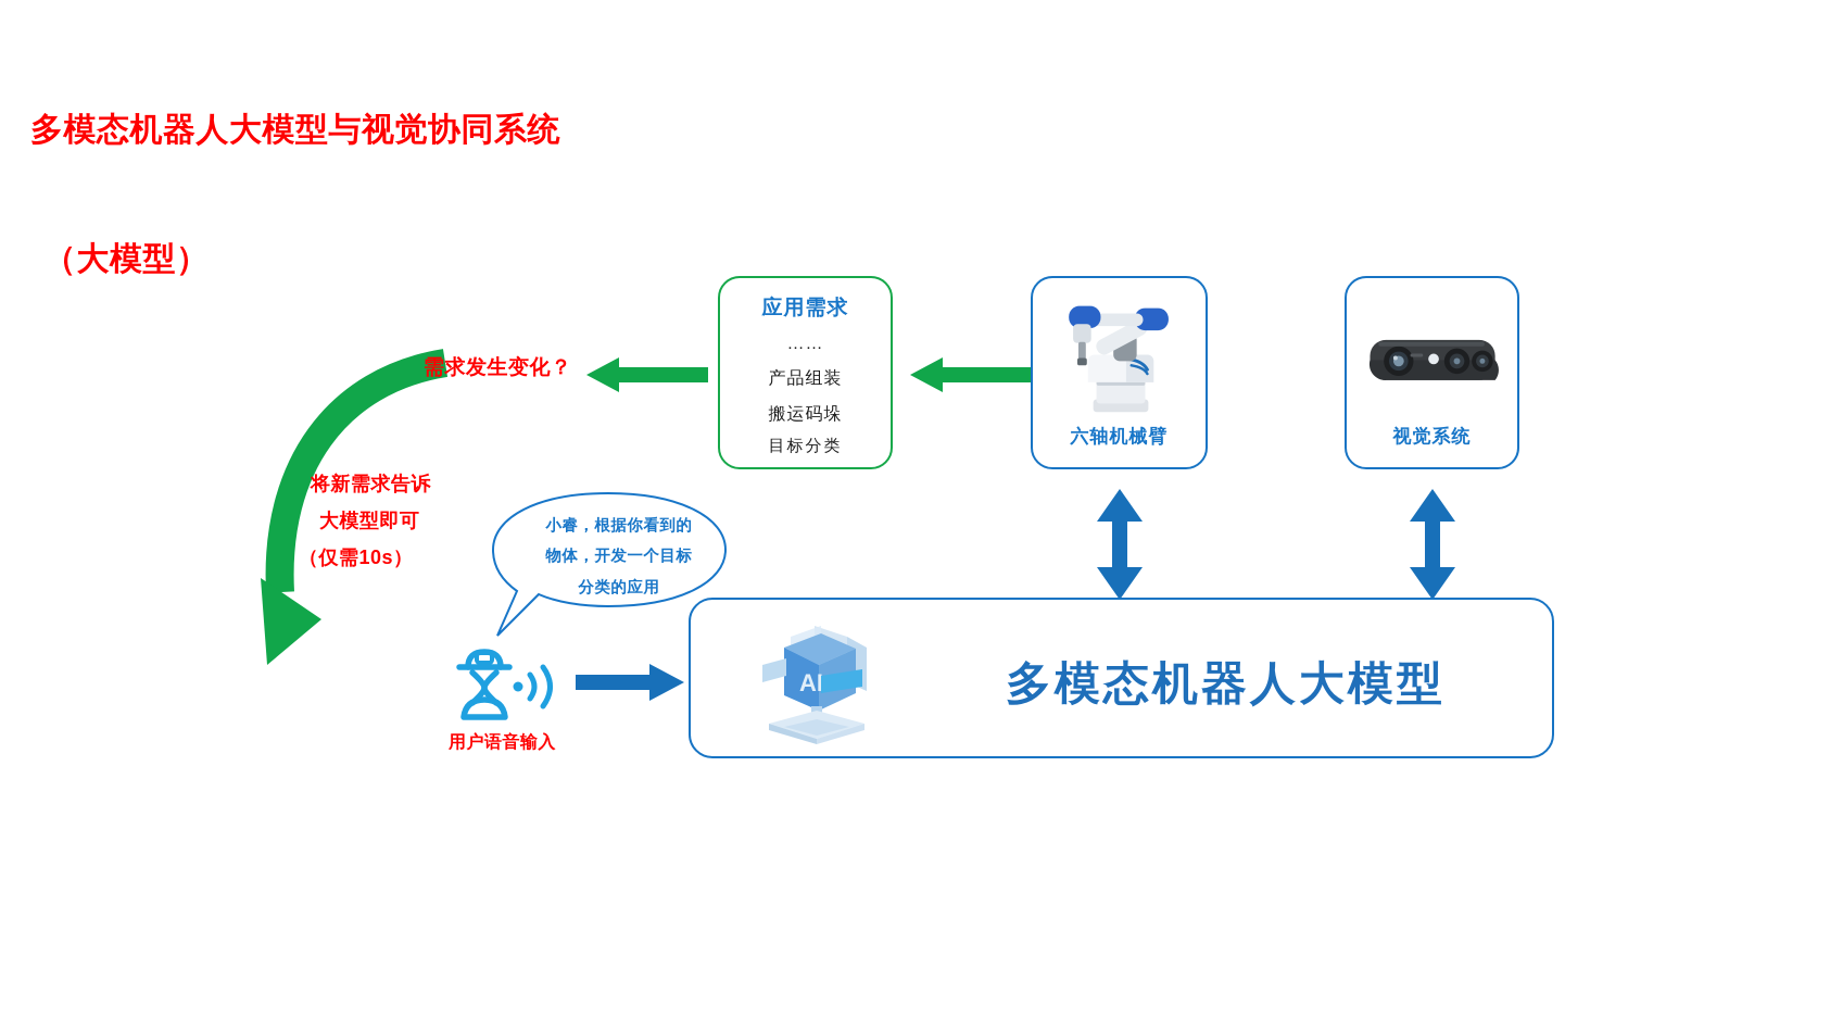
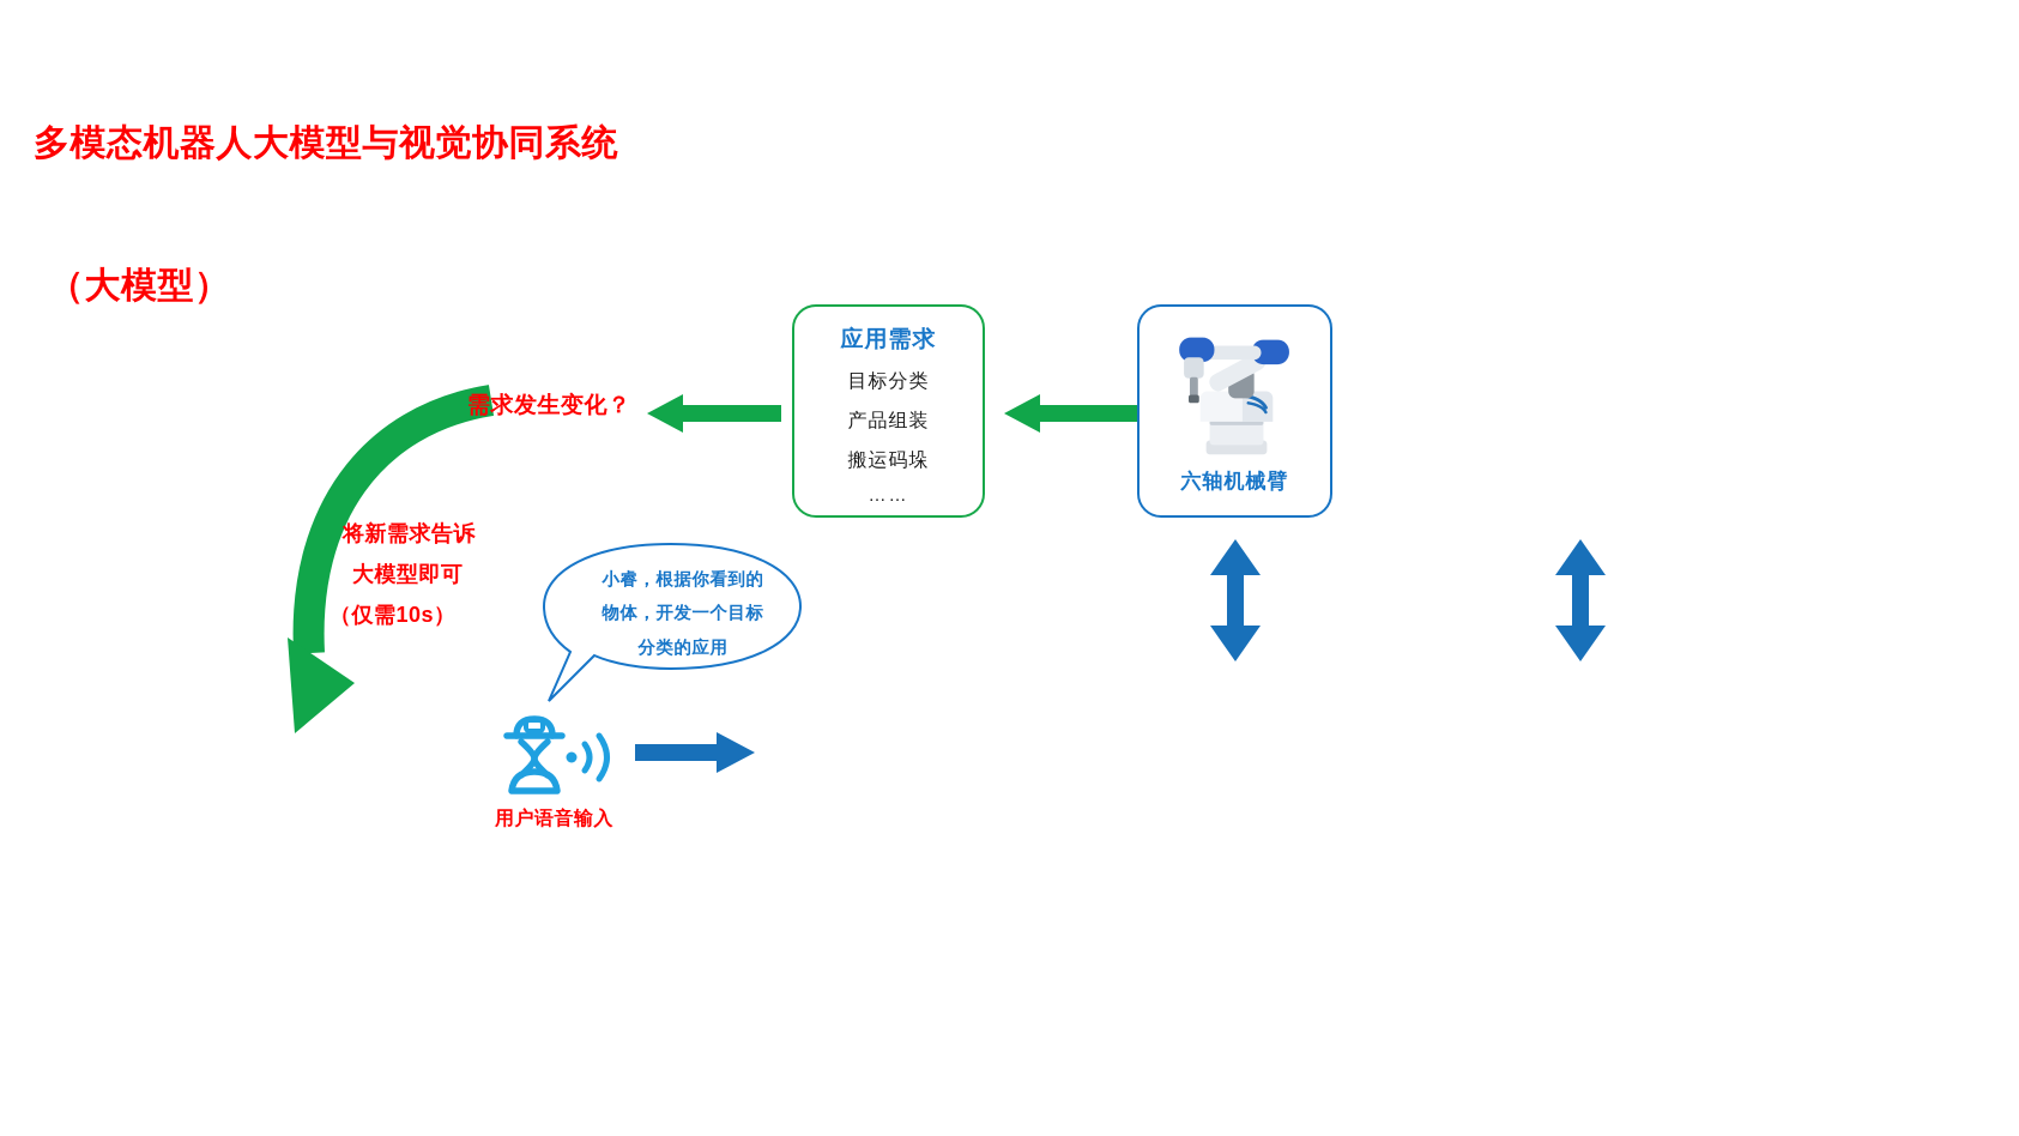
  多模态机器人大模型与视觉协同系统
  （大模型）
  应用需求
- ……
+ 目标分类
  产品组装
  搬运码垛
- 目标分类
+ ……
  六轴机械臂
- 视觉系统
  需求发生变化？
  将新需求告诉
  大模型即可
  （仅需10s）
  用户语音输入
  小睿，根据你看到的
  物体，开发一个目标
  分类的应用
- AI
- 多模态机器人大模型
